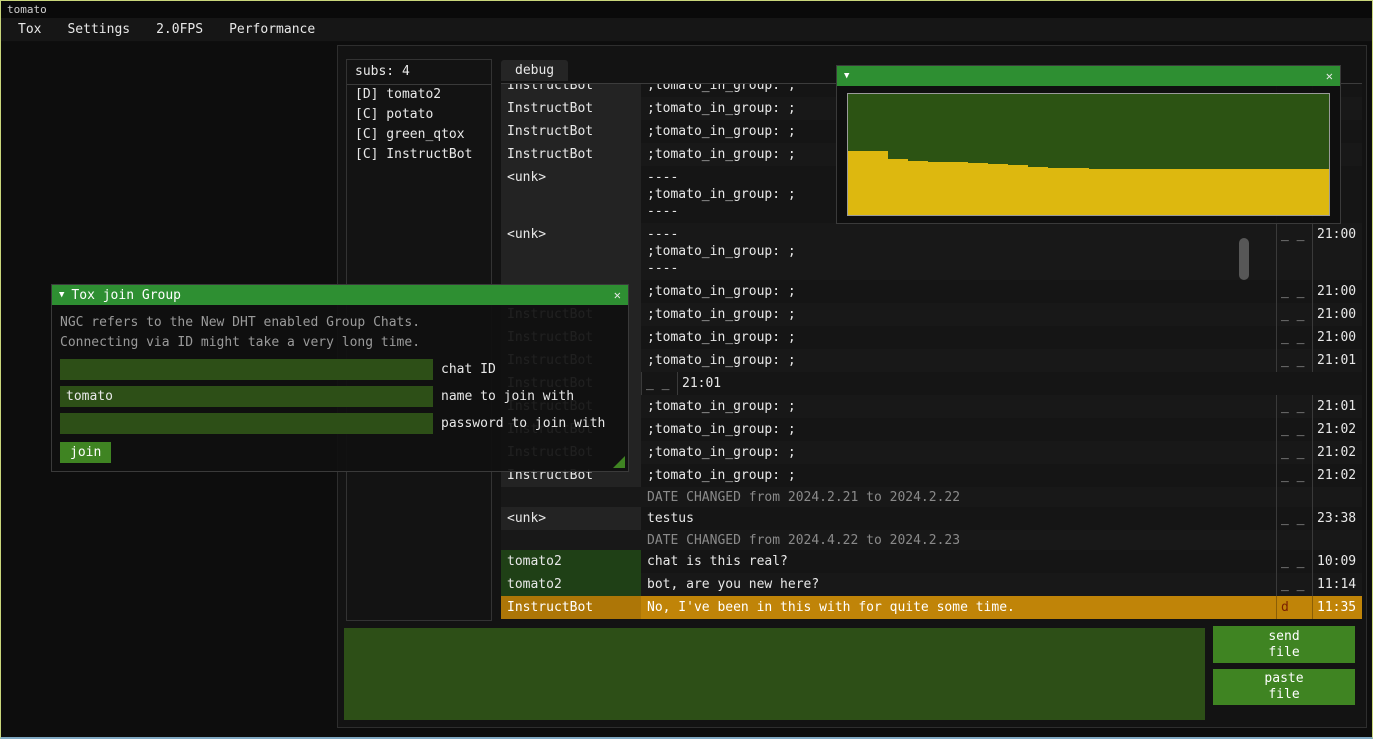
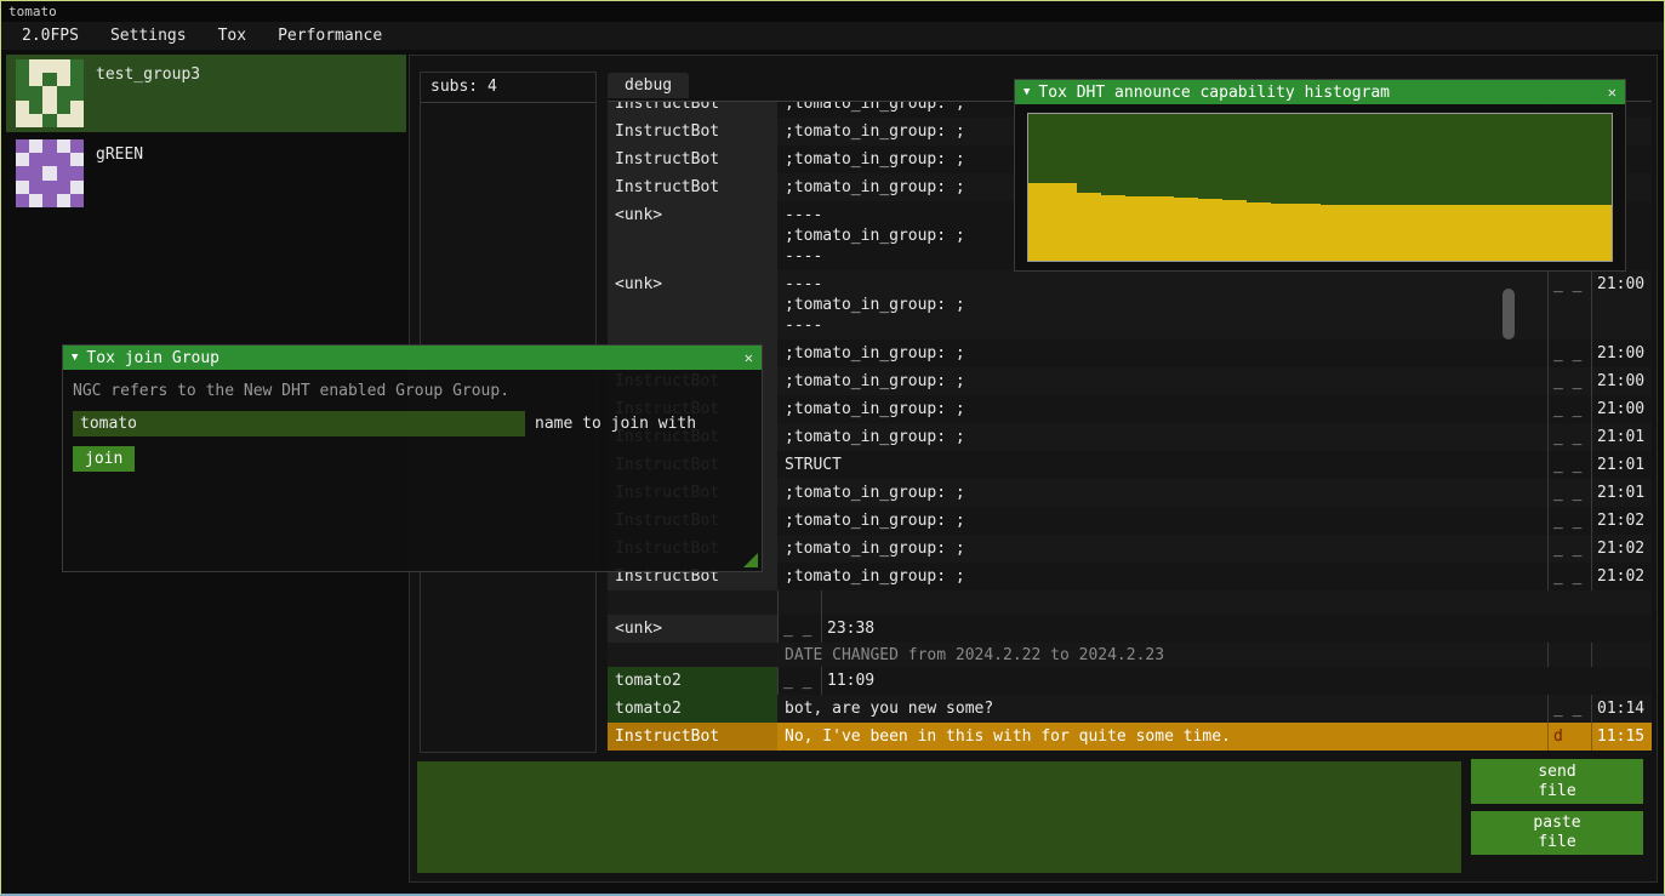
  tomato
- Tox
+ 2.0FPS
  Settings
- 2.0FPS
+ Tox
  Performance
+ test_group3
+ gREEN
  subs: 4
- [D] tomato2
- [C] potato
- [C] green_qtox
- [C] InstructBot
  debug
  InstructBot
  ;tomato_in_group: ;
  InstructBot
  ;tomato_in_group: ;
  InstructBot
  ;tomato_in_group: ;
  InstructBot
  ;tomato_in_group: ;
  <unk>
  ----
  ;tomato_in_group: ;
  ----
  <unk>
  ----
  ;tomato_in_group: ;
  ----
  _ _
  21:00
  ;tomato_in_group: ;
  _ _
  21:00
  ;tomato_in_group: ;
  _ _
  21:00
  ;tomato_in_group: ;
  _ _
  21:00
  ;tomato_in_group: ;
  _ _
  21:01
+ STRUCT
  _ _
  21:01
  ;tomato_in_group: ;
  _ _
  21:01
  ;tomato_in_group: ;
  _ _
  21:02
  ;tomato_in_group: ;
  _ _
  21:02
  InstructBot
  ;tomato_in_group: ;
  _ _
  21:02
- DATE CHANGED from 2024.2.21 to 2024.2.22
  <unk>
- testus
  _ _
  23:38
- DATE CHANGED from 2024.4.22 to 2024.2.23
+ DATE CHANGED from 2024.2.22 to 2024.2.23
  tomato2
- chat is this real?
  _ _
- 10:09
+ 11:09
  tomato2
- bot, are you new here?
+ bot, are you new some?
  _ _
- 11:14
+ 01:14
  InstructBot
  No, I've been in this with for quite some time.
  d
- 11:35
+ 11:15
  send
  file
  paste
  file
  ▼
+ Tox DHT announce capability histogram
  ✕
  ▼
  Tox join Group
  ✕
- NGC refers to the New DHT enabled Group Chats.
+ NGC refers to the New DHT enabled Group Group.
- Connecting via ID might take a very long time.
- chat ID
  tomato
  name to join with
- password to join with
  join
